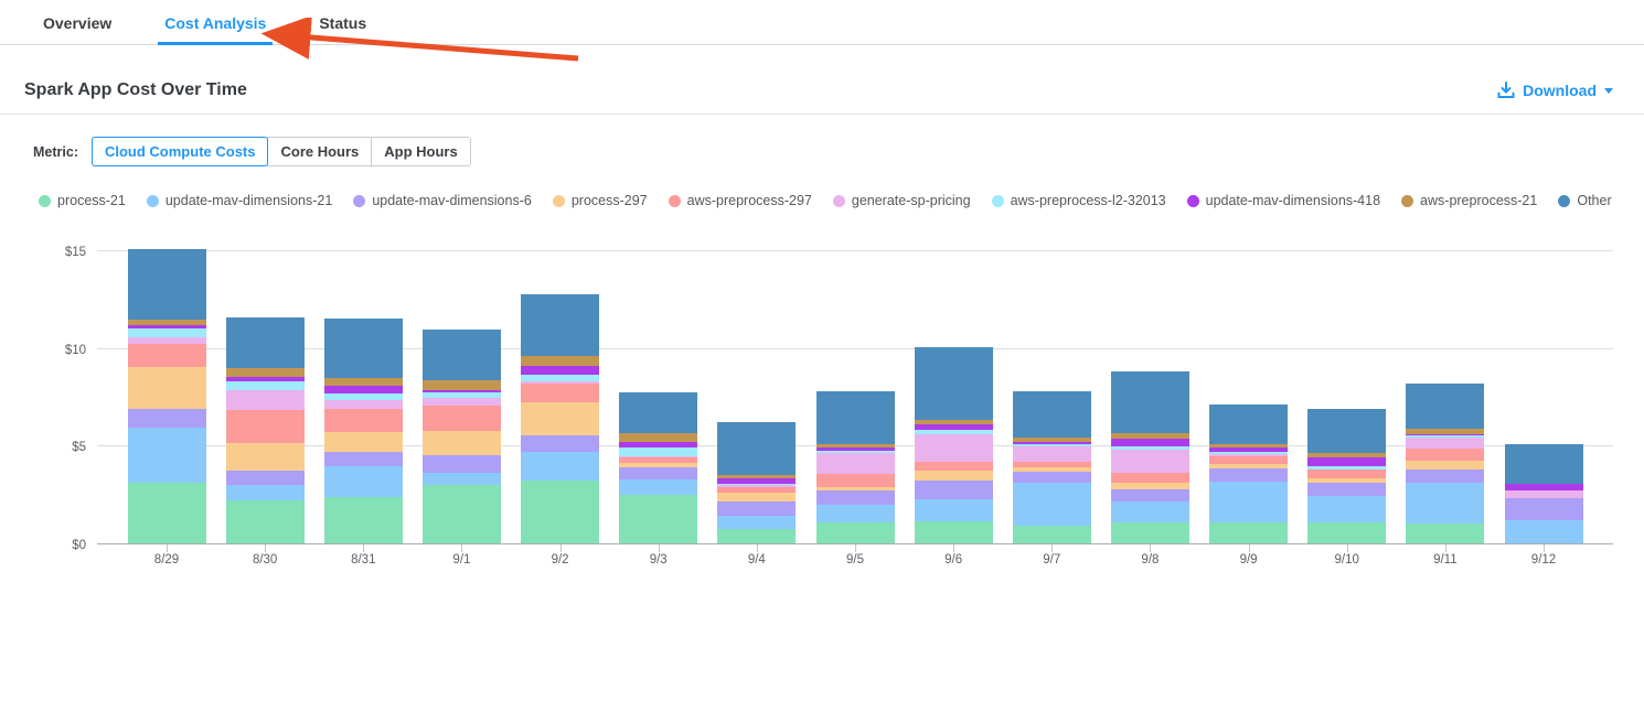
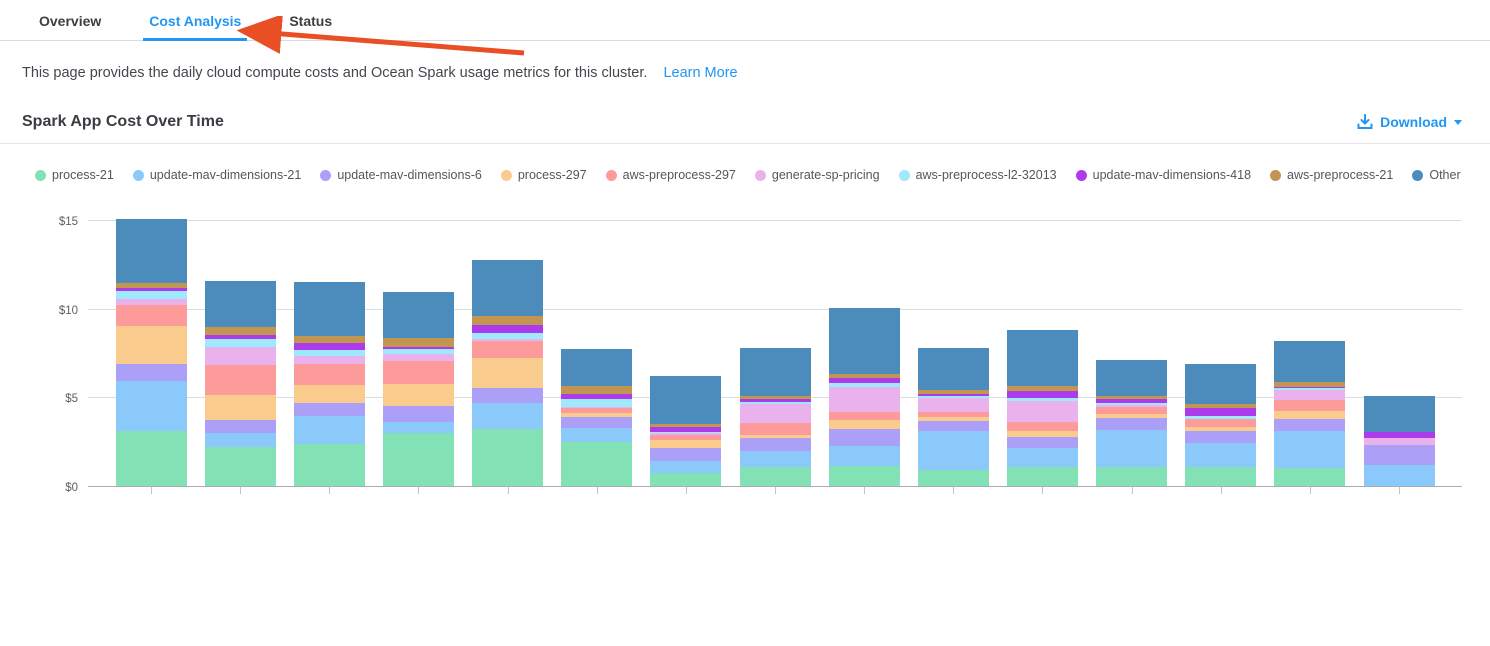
  Overview
  Cost Analysis
  Status
+ This page provides the daily cloud compute costs and Ocean Spark usage metrics for this cluster. Learn More
  Spark App Cost Over Time
  Download
- Metric:
- Cloud Compute Costs
- Core Hours
- App Hours
  process-21
  update-mav-dimensions-21
  update-mav-dimensions-6
  process-297
  aws-preprocess-297
  generate-sp-pricing
  aws-preprocess-l2-32013
  update-mav-dimensions-418
  aws-preprocess-21
  Other
  $0
  $5
  $10
  $15
- 8/29
- 8/30
- 8/31
- 9/1
- 9/2
- 9/3
- 9/4
- 9/5
- 9/6
- 9/7
- 9/8
- 9/9
- 9/10
- 9/11
- 9/12
